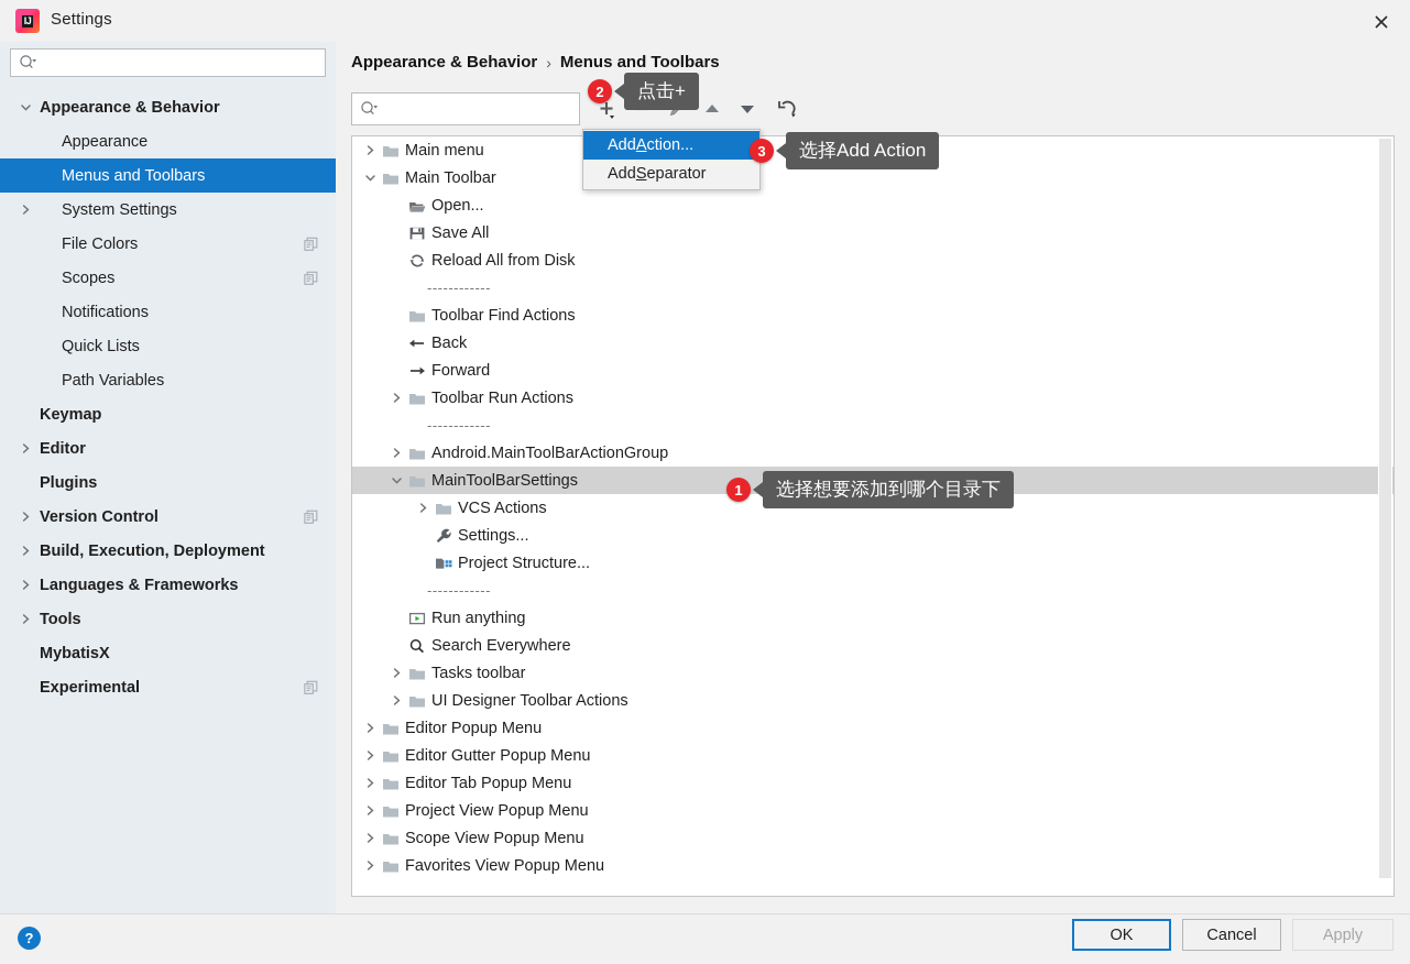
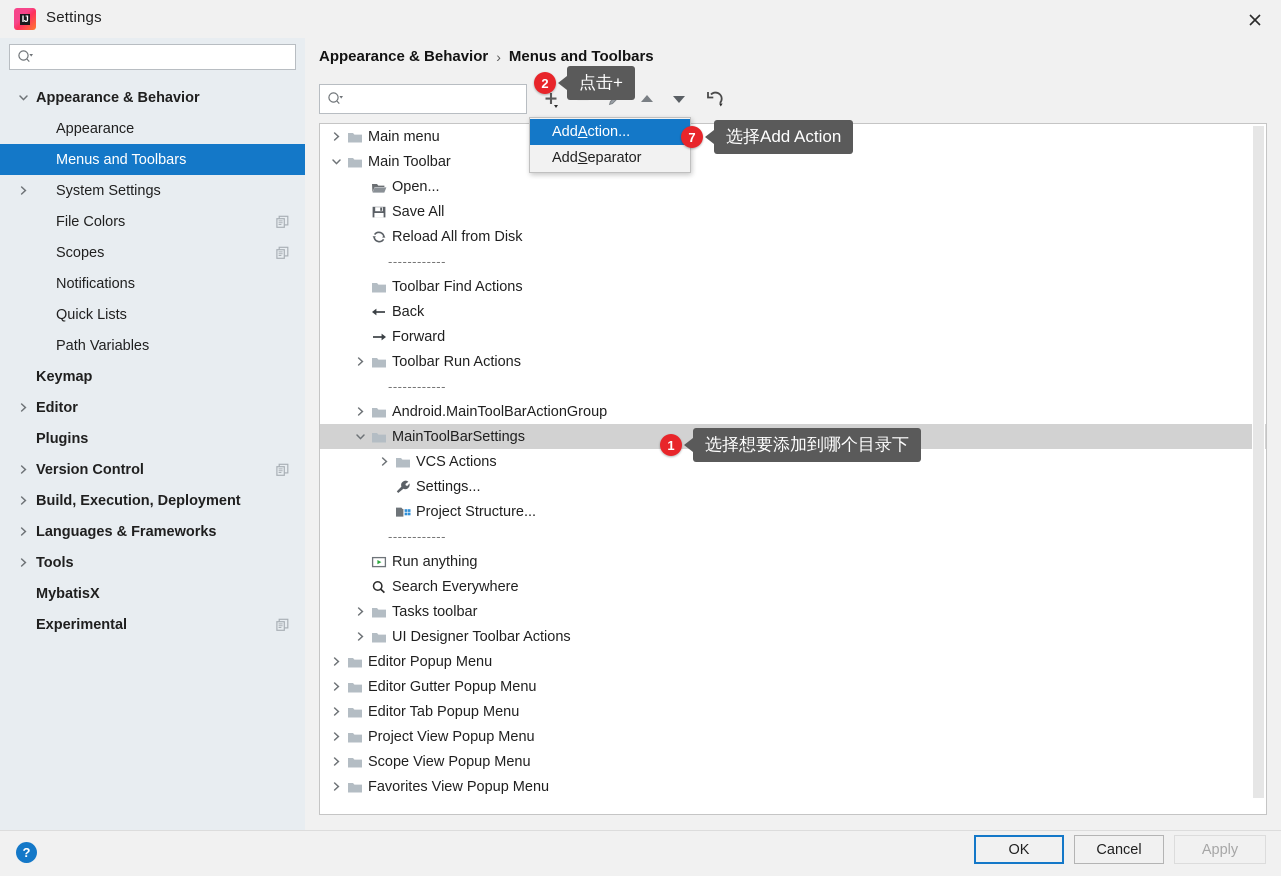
  IJ
  Settings
  Appearance & Behavior
  Appearance
  Menus and Toolbars
  System Settings
  File Colors
  Scopes
  Notifications
  Quick Lists
  Path Variables
  Keymap
  Editor
  Plugins
  Version Control
  Build, Execution, Deployment
  Languages & Frameworks
  Tools
  MybatisX
  Experimental
  Appearance & Behavior
  ›
  Menus and Toolbars
  Main menu
  Main Toolbar
  Open...
  Save All
  Reload All from Disk
  ------------
  Toolbar Find Actions
  Back
  Forward
  Toolbar Run Actions
  ------------
  Android.MainToolBarActionGroup
  MainToolBarSettings
  VCS Actions
  Settings...
  Project Structure...
  ------------
  Run anything
  Search Everywhere
  Tasks toolbar
  UI Designer Toolbar Actions
  Editor Popup Menu
  Editor Gutter Popup Menu
  Editor Tab Popup Menu
  Project View Popup Menu
  Scope View Popup Menu
  Favorites View Popup Menu
  Add
  A
  ction...
  Add
  S
  eparator
  1
  选择想要添加到哪个目录下
  2
  点击+
- 3
+ 7
  选择Add Action
  ?
  OK
  Cancel
  Apply
